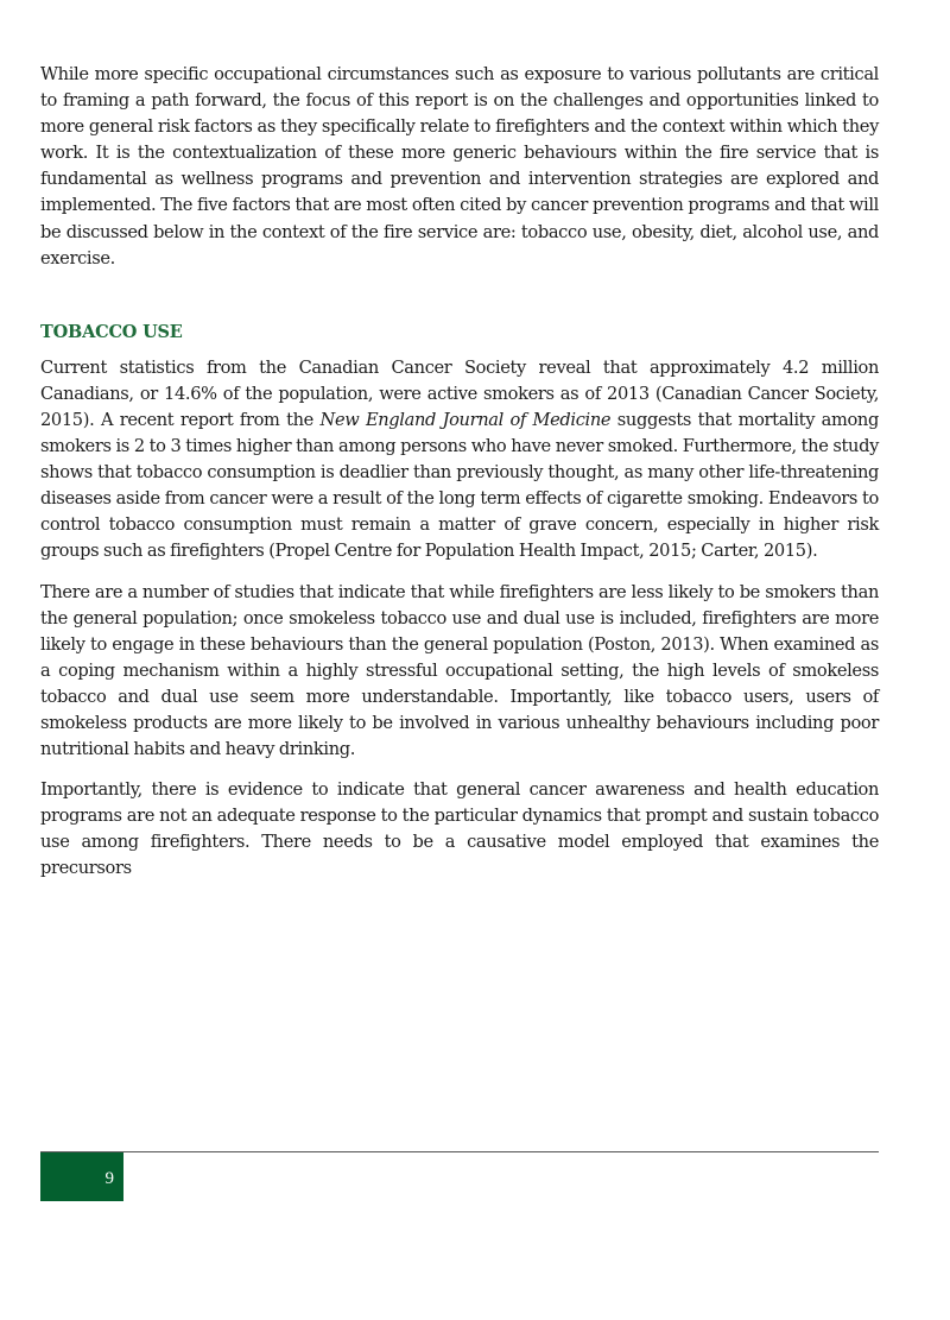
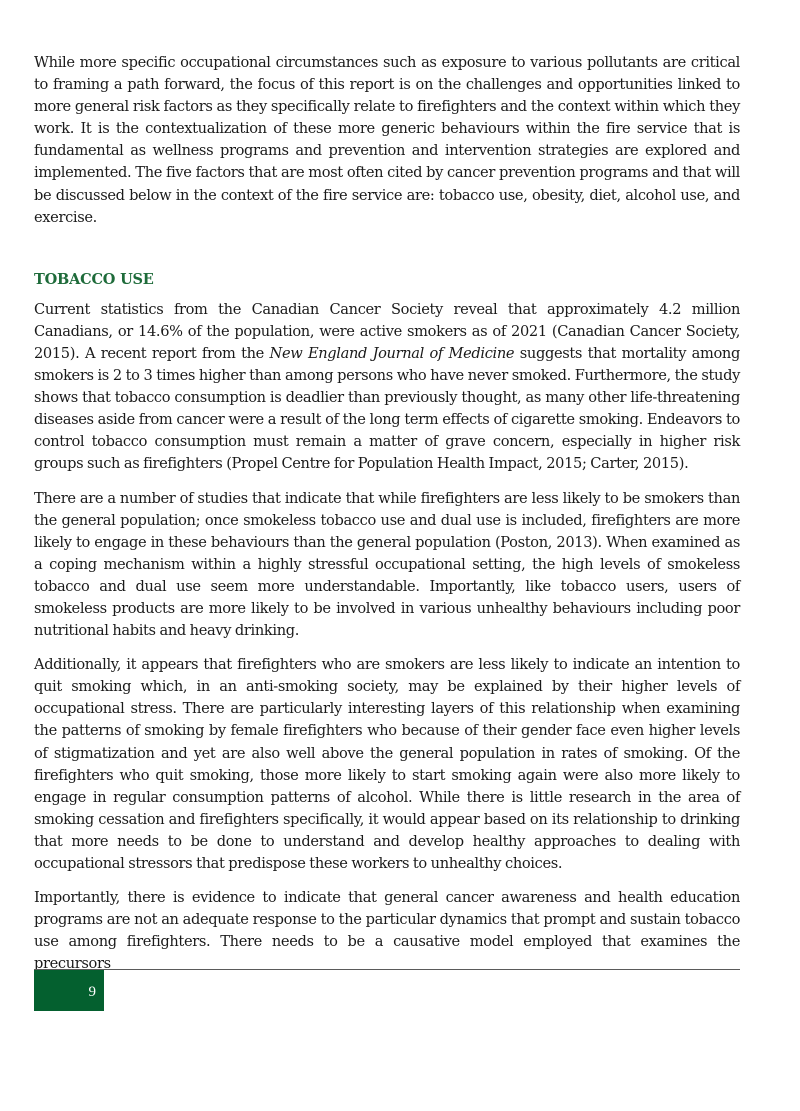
  While more specific occupational circumstances such as exposure to various pollutants are critical to framing a path forward, the focus of this report is on the challenges and opportunities linked to more general risk factors as they specifically relate to firefighters and the context within which they work. It is the contextualization of these more generic behaviours within the fire service that is fundamental as wellness programs and prevention and intervention strategies are explored and implemented. The five factors that are most often cited by cancer prevention programs and that will be discussed below in the context of the fire service are: tobacco use, obesity, diet, alcohol use, and exercise.
  TOBACCO USE
- Current statistics from the Canadian Cancer Society reveal that approximately 4.2 million Canadians, or 14.6% of the population, were active smokers as of 2013 (Canadian Cancer Society, 2015). A recent report from the New England Journal of Medicine suggests that mortality among smokers is 2 to 3 times higher than among persons who have never smoked. Furthermore, the study shows that tobacco consumption is deadlier than previously thought, as many other life-threatening diseases aside from cancer were a result of the long term effects of cigarette smoking. Endeavors to control tobacco consumption must remain a matter of grave concern, especially in higher risk groups such as firefighters (Propel Centre for Population Health Impact, 2015; Carter, 2015).
+ Current statistics from the Canadian Cancer Society reveal that approximately 4.2 million Canadians, or 14.6% of the population, were active smokers as of 2021 (Canadian Cancer Society, 2015). A recent report from the New England Journal of Medicine suggests that mortality among smokers is 2 to 3 times higher than among persons who have never smoked. Furthermore, the study shows that tobacco consumption is deadlier than previously thought, as many other life-threatening diseases aside from cancer were a result of the long term effects of cigarette smoking. Endeavors to control tobacco consumption must remain a matter of grave concern, especially in higher risk groups such as firefighters (Propel Centre for Population Health Impact, 2015; Carter, 2015).
  There are a number of studies that indicate that while firefighters are less likely to be smokers than the general population; once smokeless tobacco use and dual use is included, firefighters are more likely to engage in these behaviours than the general population (Poston, 2013). When examined as a coping mechanism within a highly stressful occupational setting, the high levels of smokeless tobacco and dual use seem more understandable. Importantly, like tobacco users, users of smokeless products are more likely to be involved in various unhealthy behaviours including poor nutritional habits and heavy drinking.
+ Additionally, it appears that firefighters who are smokers are less likely to indicate an intention to quit smoking which, in an anti-smoking society, may be explained by their higher levels of occupational stress. There are particularly interesting layers of this relationship when examining the patterns of smoking by female firefighters who because of their gender face even higher levels of stigmatization and yet are also well above the general population in rates of smoking. Of the firefighters who quit smoking, those more likely to start smoking again were also more likely to engage in regular consumption patterns of alcohol. While there is little research in the area of smoking cessation and firefighters specifically, it would appear based on its relationship to drinking that more needs to be done to understand and develop healthy approaches to dealing with occupational stressors that predispose these workers to unhealthy choices.
  Importantly, there is evidence to indicate that general cancer awareness and health education programs are not an adequate response to the particular dynamics that prompt and sustain tobacco use among firefighters. There needs to be a causative model employed that examines the precursors
  9
